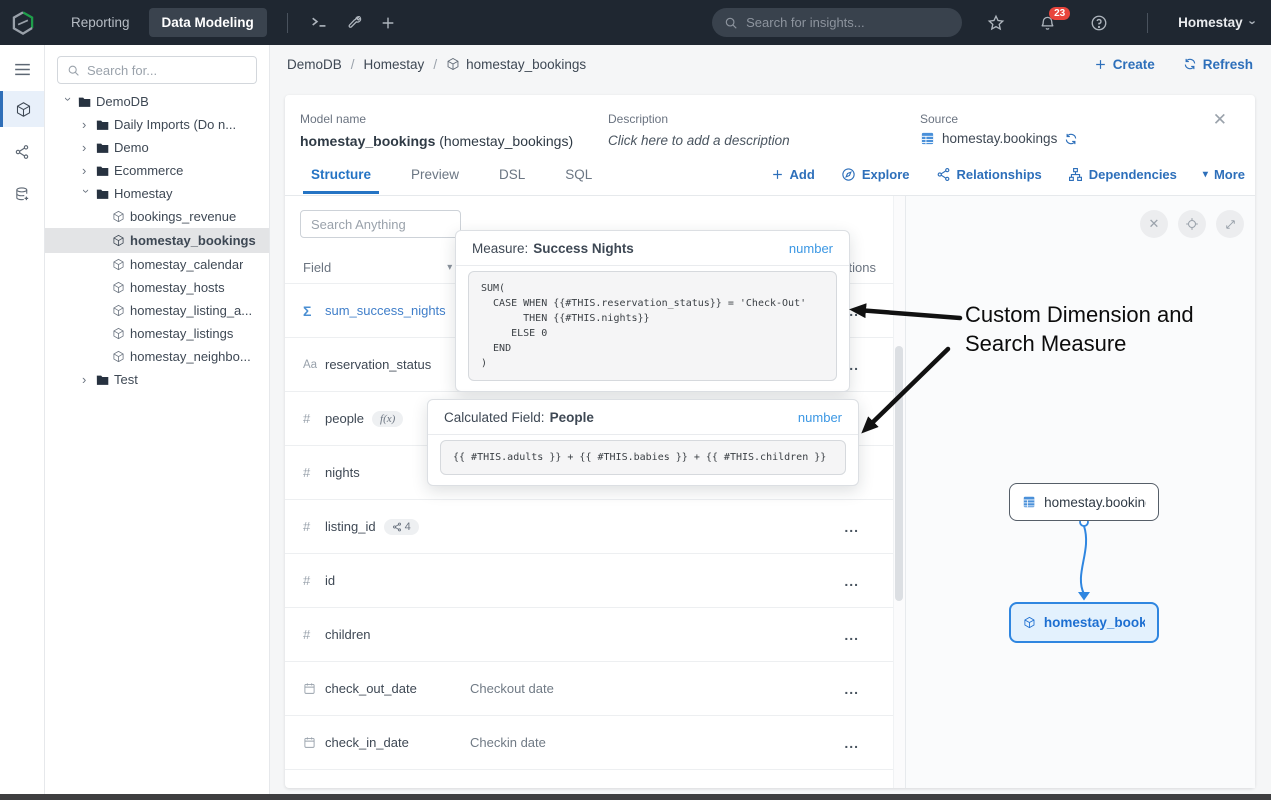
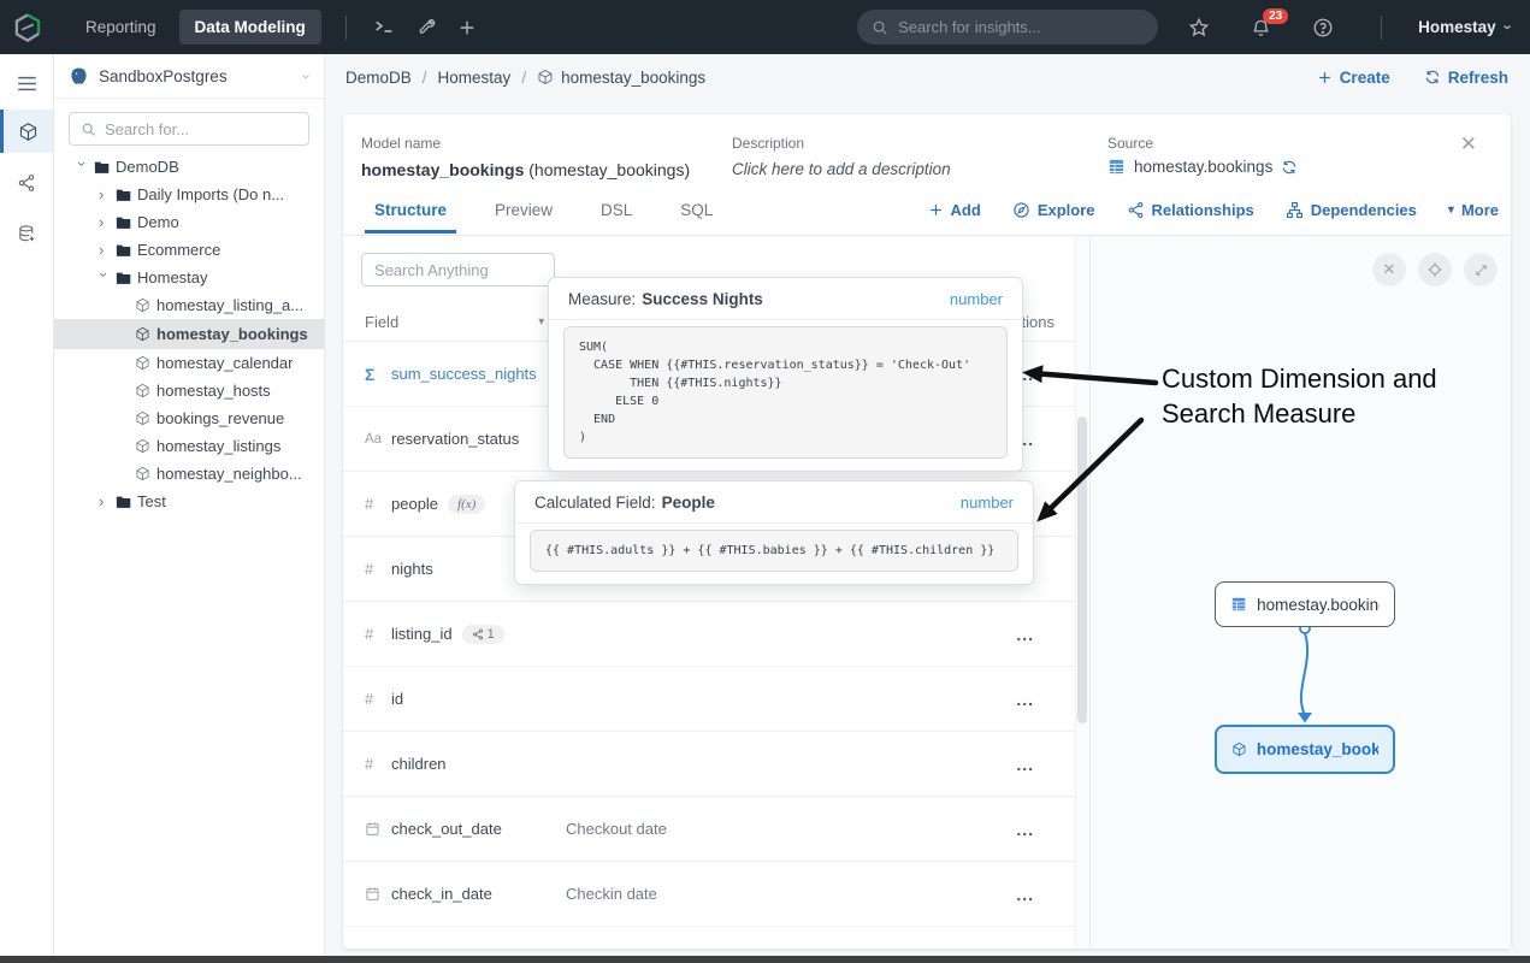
  Reporting
  Data Modeling
  Search for insights...
  23
  Homestay
+ SandboxPostgres
  Search for...
  DemoDB
  ›
  Daily Imports (Do n...
  ›
  Demo
  ›
  Ecommerce
  Homestay
- bookings_revenue
+ homestay_listing_a...
  homestay_bookings
  homestay_calendar
  homestay_hosts
- homestay_listing_a...
+ bookings_revenue
  homestay_listings
  homestay_neighbo...
  ›
  Test
  DemoDB
  /
  Homestay
  /
  homestay_bookings
  Create
  Refresh
  Model name
  homestay_bookings (homestay_bookings)
  Description
  Click here to add a description
  Source
  homestay.bookings
  ✕
  Structure
  Preview
  DSL
  SQL
  Add
  Explore
  Relationships
  Dependencies
  ▾
  More
  Search Anything
  Field
  ▾
  tions
  Σ
  sum_success_nights
  Aa
  reservation_status
  #
  people
  f(x)
  #
  nights
  #
  listing_id
- 4
+ 1
  ...
  #
  id
  ...
  #
  children
  ...
  check_out_date
  Checkout date
  ...
  check_in_date
  Checkin date
  ...
  ✕
  Custom Dimension and Search Measure
  homestay.bookin
  homestay_book
  Measure:
  Success Nights
  number
  SUM(
  CASE WHEN {{#THIS.reservation_status}} = 'Check-Out'
  THEN {{#THIS.nights}}
  ELSE 0
  END
  )
  Calculated Field:
  People
  number
  {{ #THIS.adults }} + {{ #THIS.babies }} + {{ #THIS.children }}
